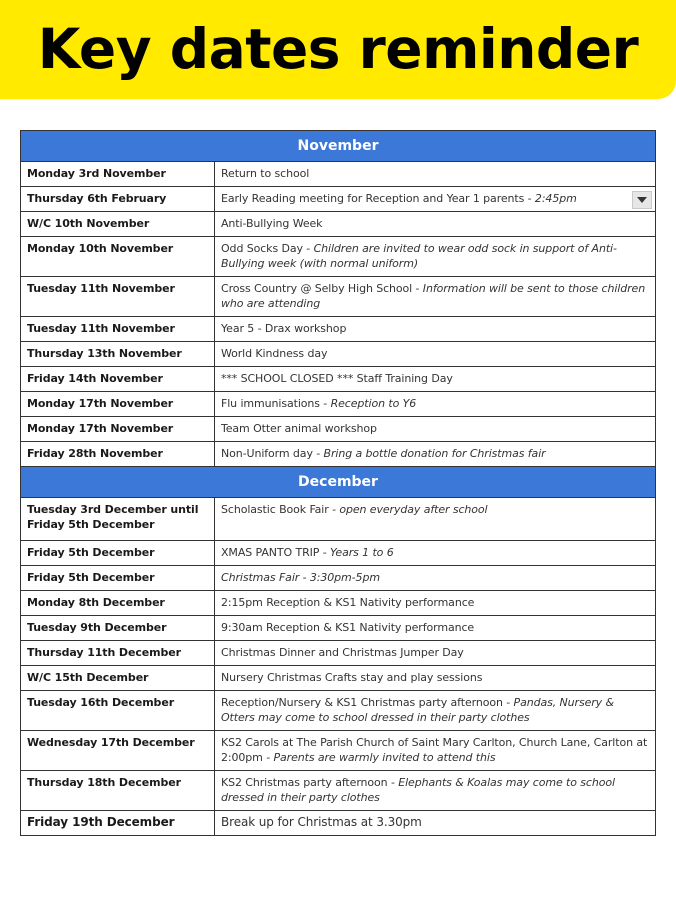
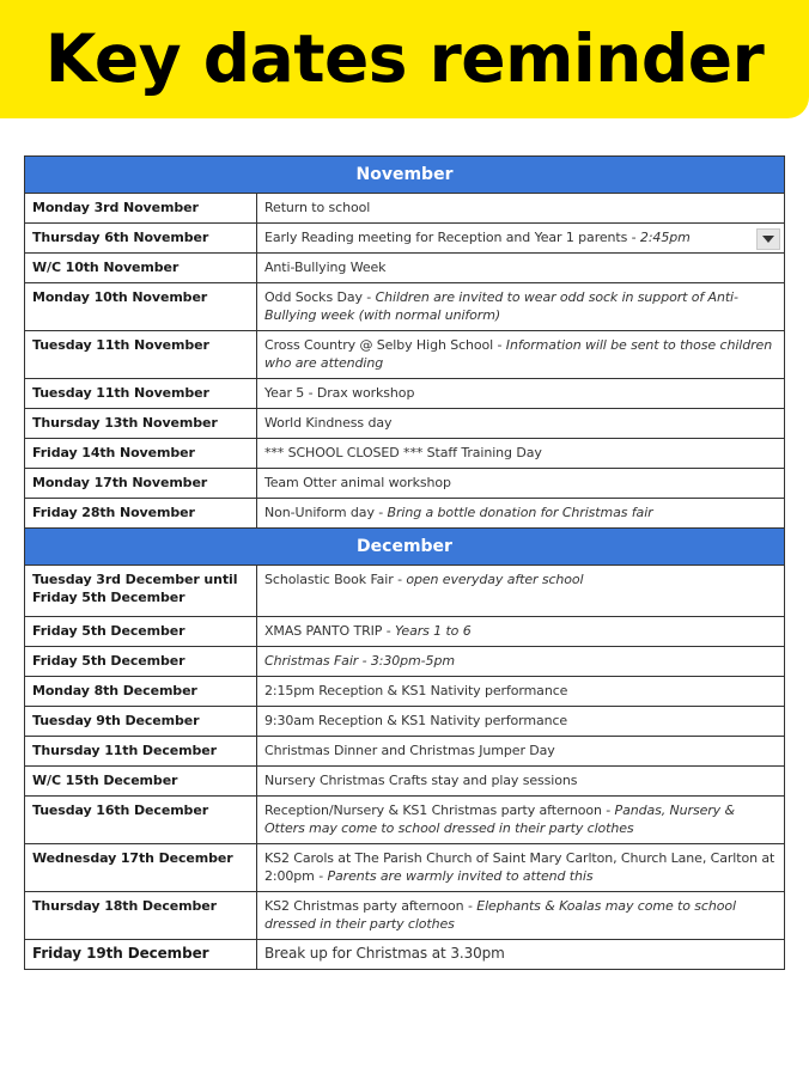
  Key dates reminder
  November
  Monday 3rd November	Return to school
- Thursday 6th February	Early Reading meeting for Reception and Year 1 parents - 2:45pm
+ Thursday 6th November	Early Reading meeting for Reception and Year 1 parents - 2:45pm
  W/C 10th November	Anti-Bullying Week
  Monday 10th November	Odd Socks Day - Children are invited to wear odd sock in support of Anti-Bullying week (with normal uniform)
  Tuesday 11th November	Cross Country @ Selby High School - Information will be sent to those children who are attending
  Tuesday 11th November	Year 5 - Drax workshop
  Thursday 13th November	World Kindness day
  Friday 14th November	*** SCHOOL CLOSED *** Staff Training Day
- Monday 17th November	Flu immunisations - Reception to Y6
  Monday 17th November	Team Otter animal workshop
  Friday 28th November	Non-Uniform day - Bring a bottle donation for Christmas fair
  December
  Tuesday 3rd December until Friday 5th December	Scholastic Book Fair - open everyday after school
  Friday 5th December	XMAS PANTO TRIP - Years 1 to 6
  Friday 5th December	Christmas Fair - 3:30pm-5pm
  Monday 8th December	2:15pm Reception & KS1 Nativity performance
  Tuesday 9th December	9:30am Reception & KS1 Nativity performance
  Thursday 11th December	Christmas Dinner and Christmas Jumper Day
  W/C 15th December	Nursery Christmas Crafts stay and play sessions
  Tuesday 16th December	Reception/Nursery & KS1 Christmas party afternoon - Pandas, Nursery & Otters may come to school dressed in their party clothes
  Wednesday 17th December	KS2 Carols at The Parish Church of Saint Mary Carlton, Church Lane, Carlton at 2:00pm - Parents are warmly invited to attend this
  Thursday 18th December	KS2 Christmas party afternoon - Elephants & Koalas may come to school dressed in their party clothes
  Friday 19th December	Break up for Christmas at 3.30pm
